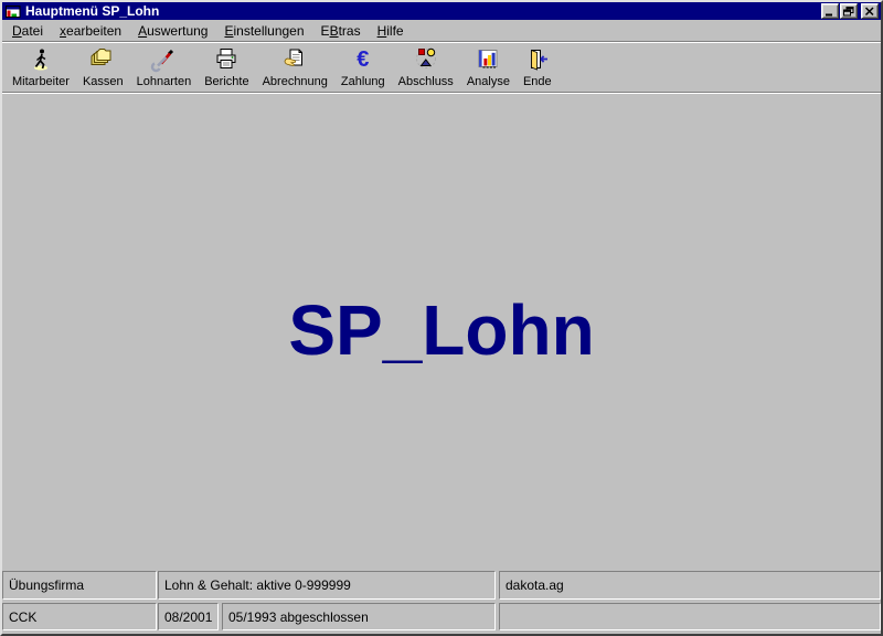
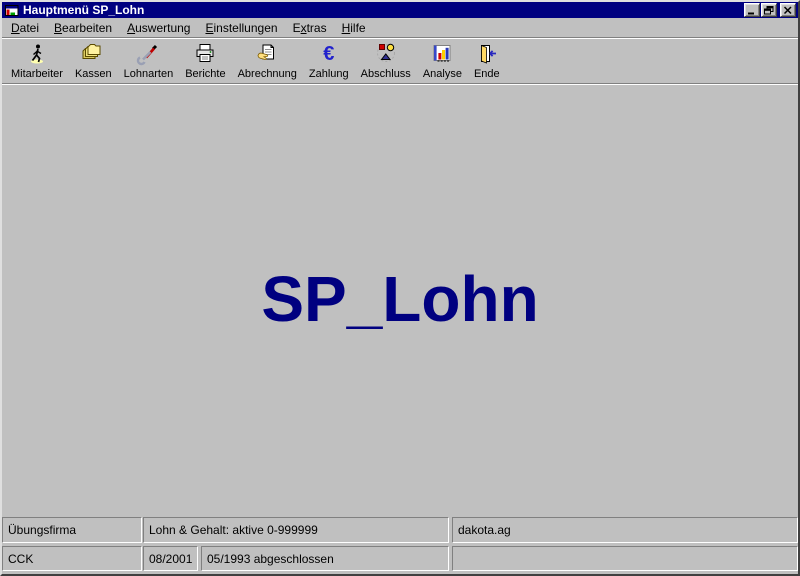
  Hauptmenü SP_Lohn
  Datei
- xearbeiten
+ Bearbeiten
  Auswertung
  Einstellungen
- EBtras
+ Extras
  Hilfe
  Mitarbeiter
  Kassen
  Lohnarten
  Berichte
  Abrechnung
  €
  Zahlung
  Abschluss
  Analyse
  Ende
  SP_Lohn
  Übungsfirma
  Lohn & Gehalt: aktive 0-999999
  dakota.ag
  CCK
  08/2001
  05/1993 abgeschlossen
